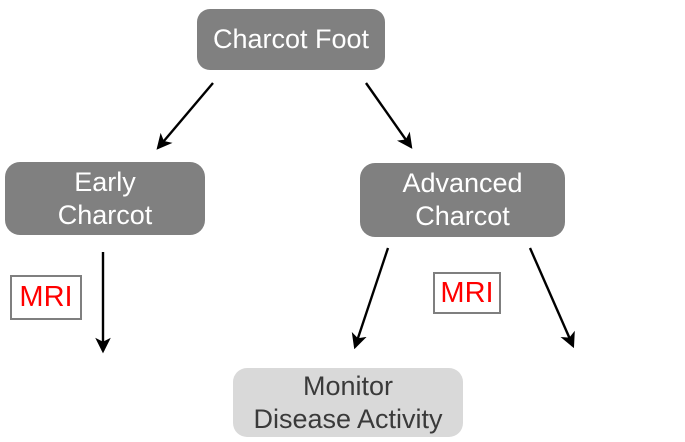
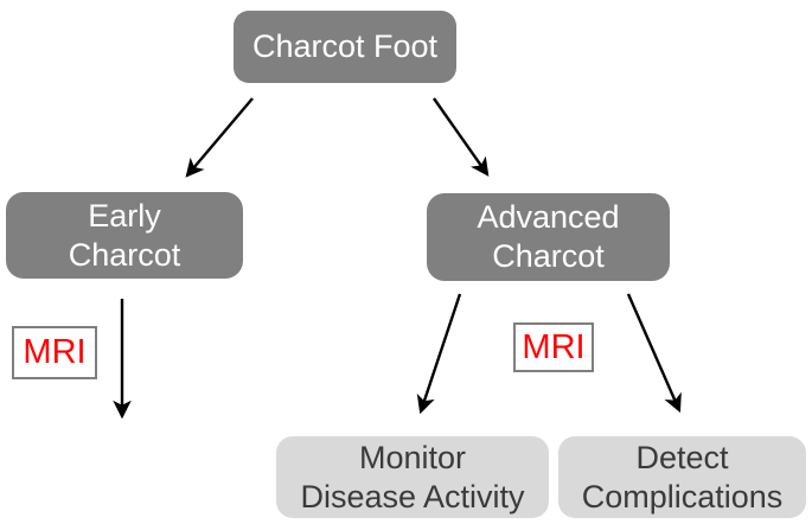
  Charcot Foot
  Early
  Charcot
  Advanced
  Charcot
  MRI
  MRI
  Monitor
  Disease Activity
+ Detect
+ Complications
